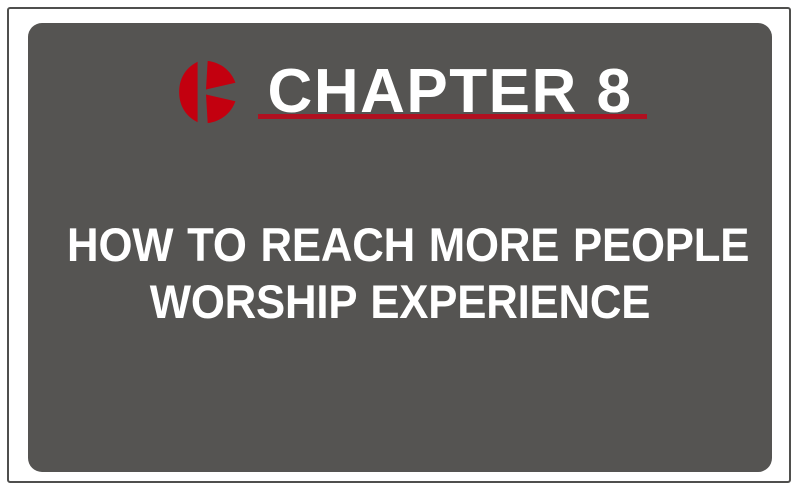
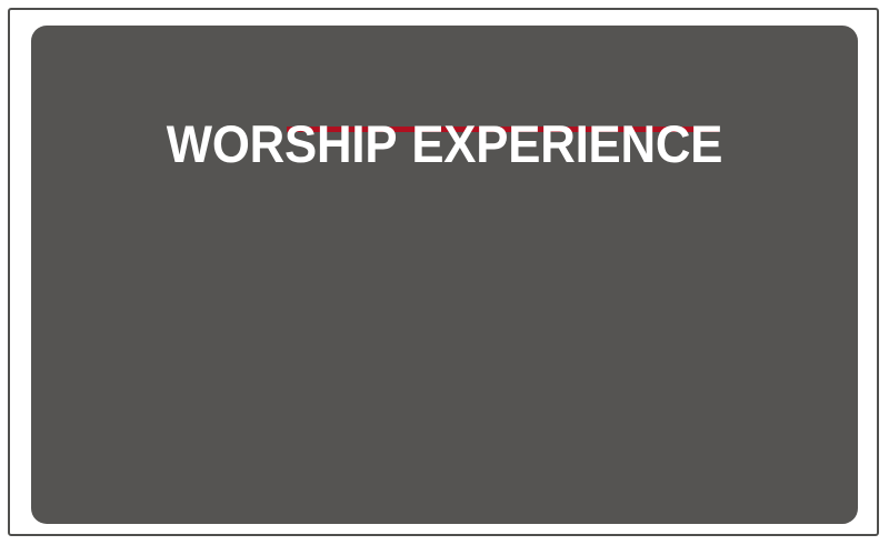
- CHAPTER 8
- HOW TO REACH MORE PEOPLE
  WORSHIP EXPERIENCE
